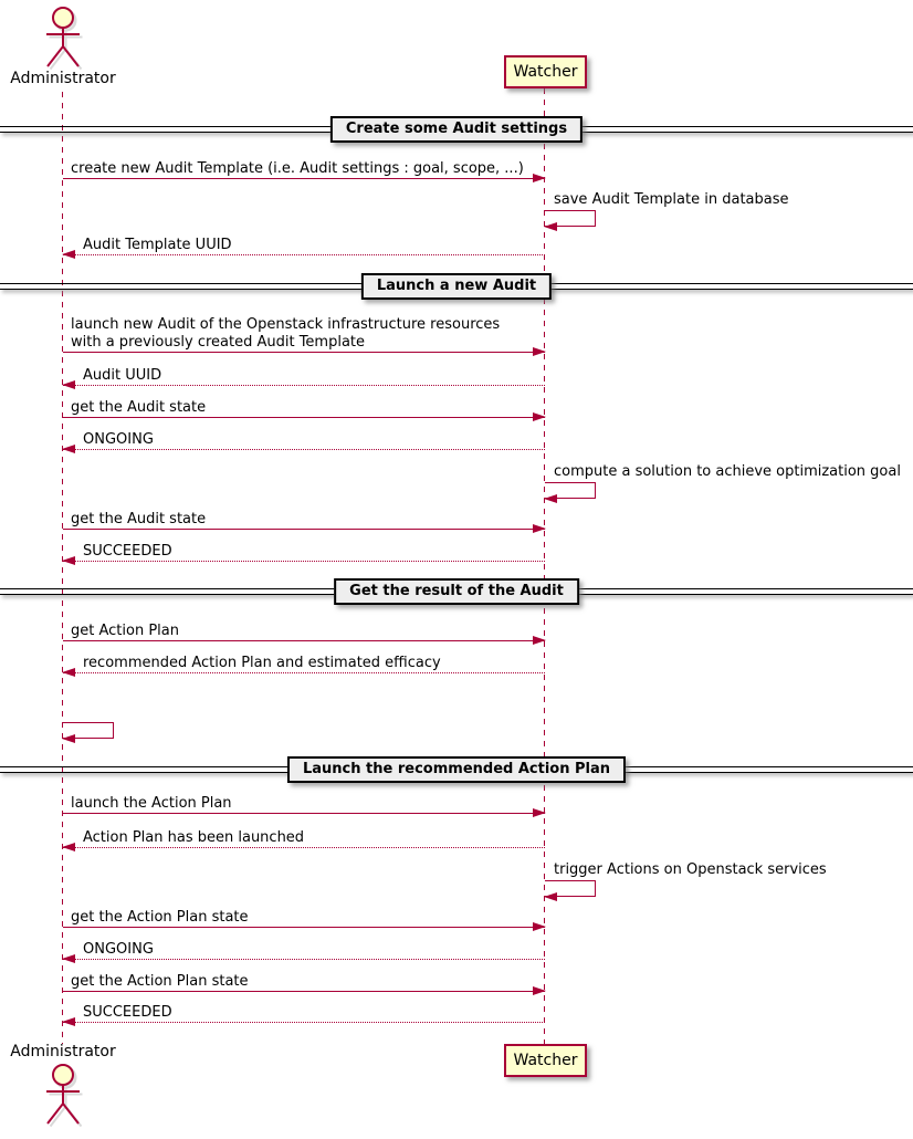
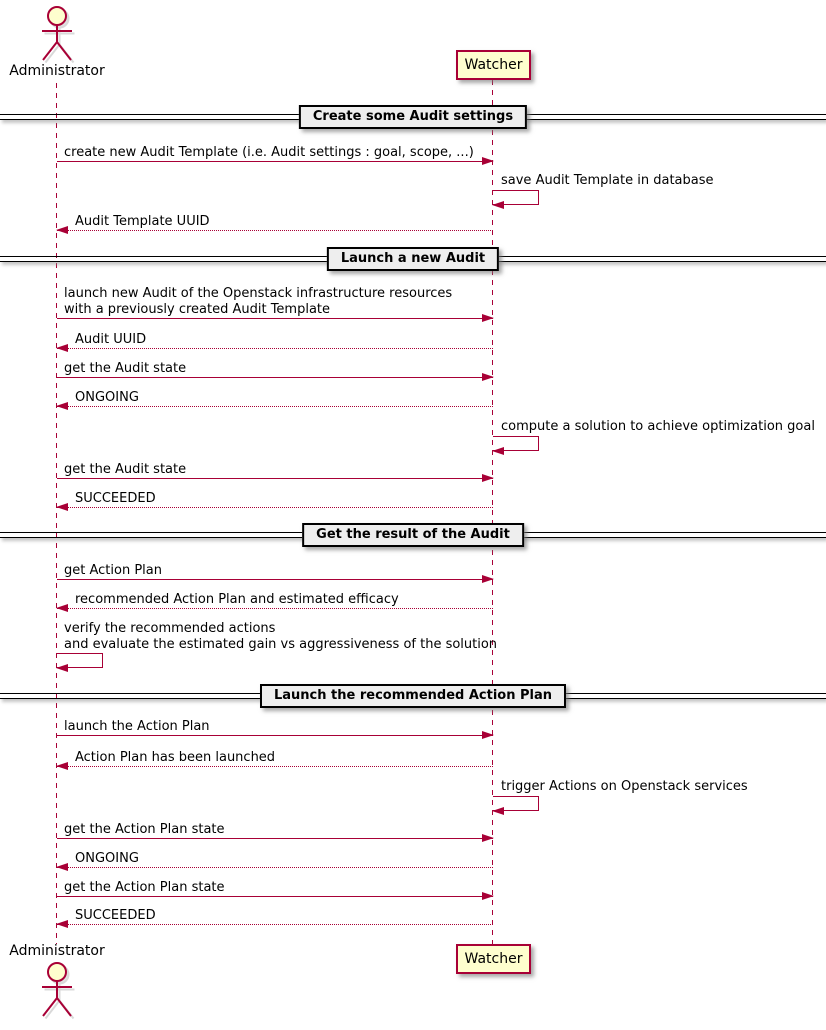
  Administrator
  Watcher
  Create some Audit settings
  create new Audit Template (i.e. Audit settings : goal, scope, ...)
  save Audit Template in database
  Audit Template UUID
  Launch a new Audit
  launch new Audit of the Openstack infrastructure resources
  with a previously created Audit Template
  Audit UUID
  get the Audit state
  ONGOING
  compute a solution to achieve optimization goal
  get the Audit state
  SUCCEEDED
  Get the result of the Audit
  get Action Plan
  recommended Action Plan and estimated efficacy
+ verify the recommended actions
+ and evaluate the estimated gain vs aggressiveness of the solution
  Launch the recommended Action Plan
  launch the Action Plan
  Action Plan has been launched
  trigger Actions on Openstack services
  get the Action Plan state
  ONGOING
  get the Action Plan state
  SUCCEEDED
  Administrator
  Watcher
